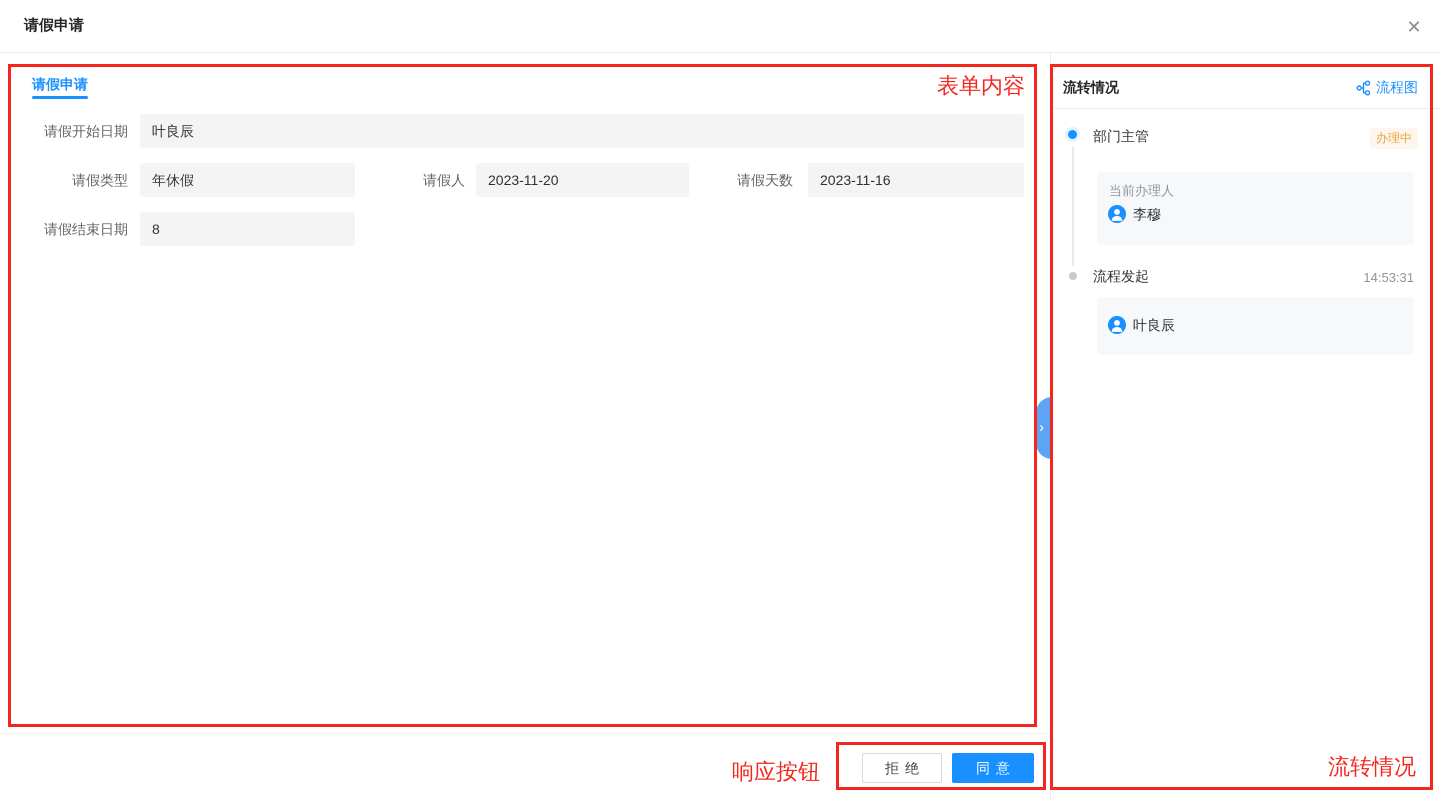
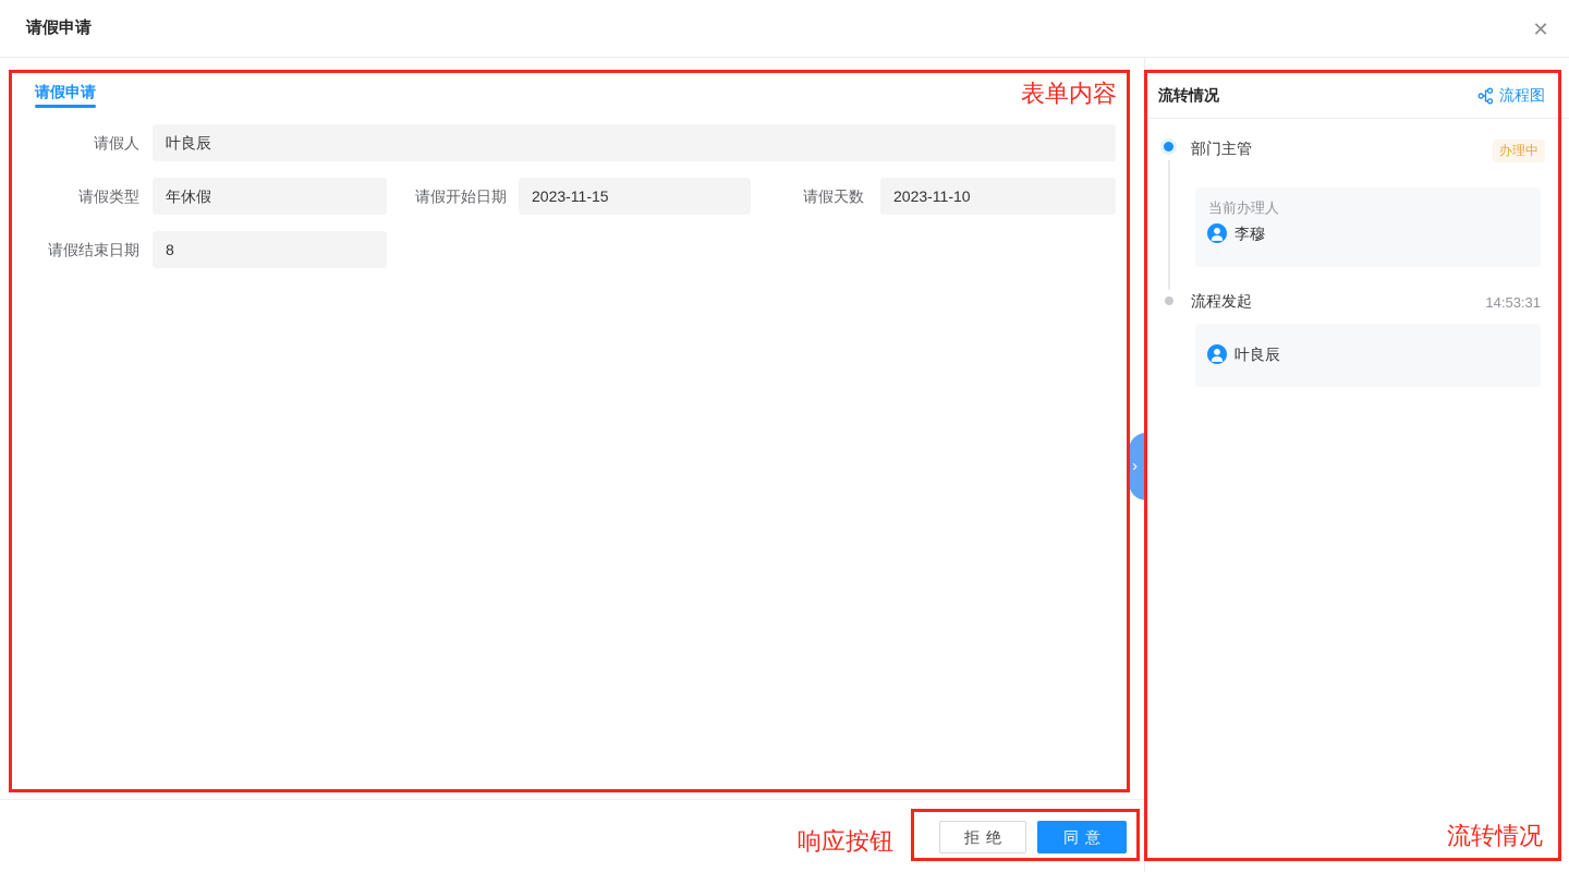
  请假申请
  ✕
  请假申请
- 请假开始日期
+ 请假人
  叶良辰
  请假类型
  年休假
- 请假人
+ 请假开始日期
- 2023-11-20
+ 2023-11-15
  请假天数
- 2023-11-16
+ 2023-11-10
  请假结束日期
  8
  拒绝
  同意
  流转情况
  流程图
  部门主管
  办理中
  当前办理人
  李穆
  流程发起
  14:53:31
  叶良辰
  ›
  表单内容
  响应按钮
  流转情况
